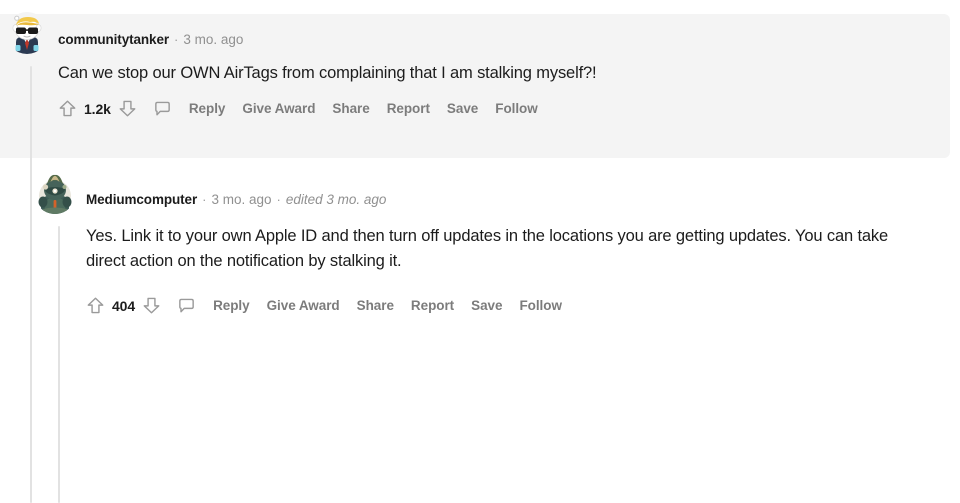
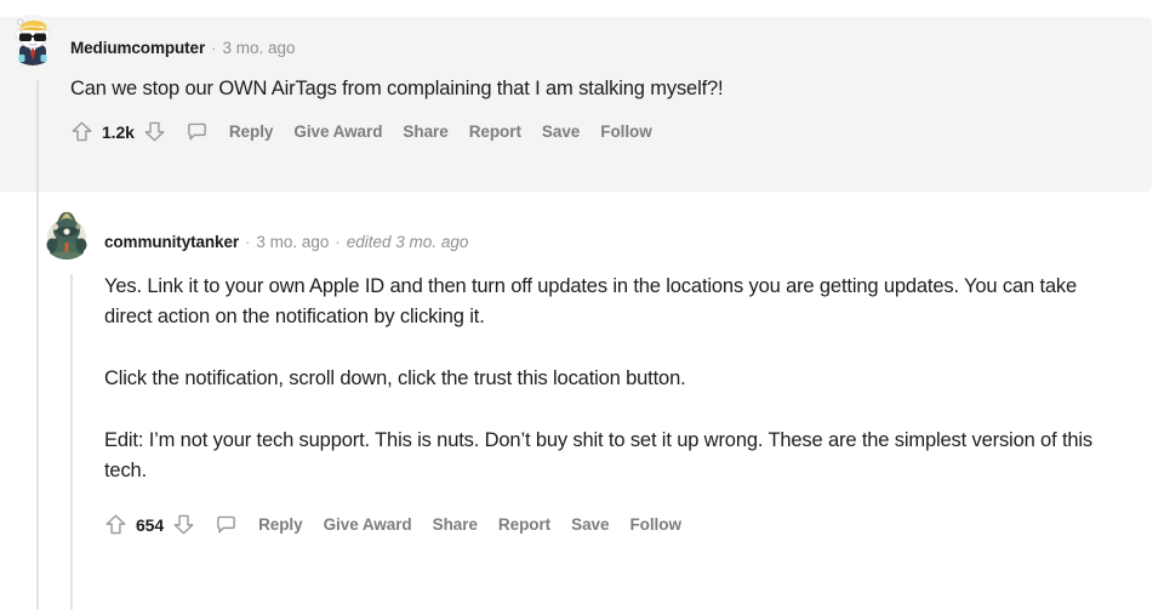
- communitytanker
+ Mediumcomputer
  ·
  3 mo. ago
  Can we stop our OWN AirTags from complaining that I am stalking myself?!
  1.2k
  Reply
  Give Award
  Share
  Report
  Save
  Follow
- Mediumcomputer
+ communitytanker
  ·
  3 mo. ago
  ·
  edited 3 mo. ago
- Yes. Link it to your own Apple ID and then turn off updates in the locations you are getting updates. You can take direct action on the notification by stalking it.
+ Yes. Link it to your own Apple ID and then turn off updates in the locations you are getting updates. You can take direct action on the notification by clicking it.
+ Click the notification, scroll down, click the trust this location button.
+ Edit: I’m not your tech support. This is nuts. Don’t buy shit to set it up wrong. These are the simplest version of this tech.
- 404
+ 654
  Reply
  Give Award
  Share
  Report
  Save
  Follow
